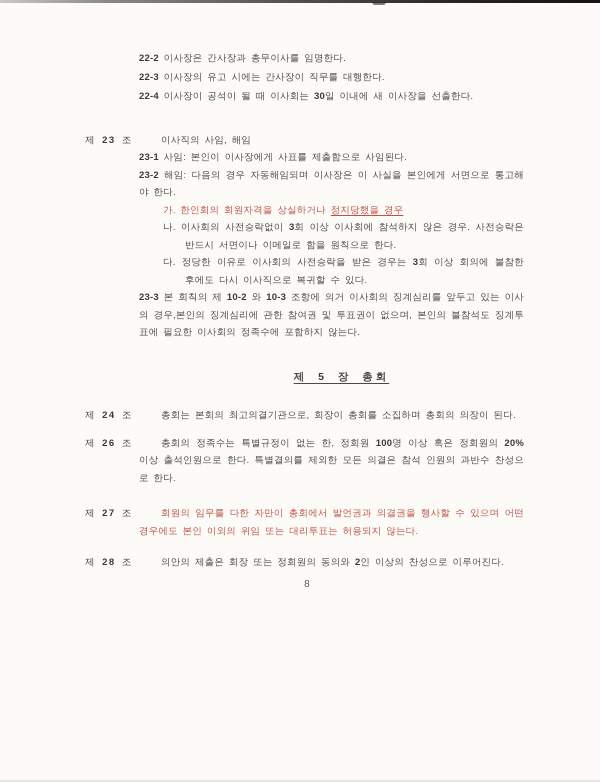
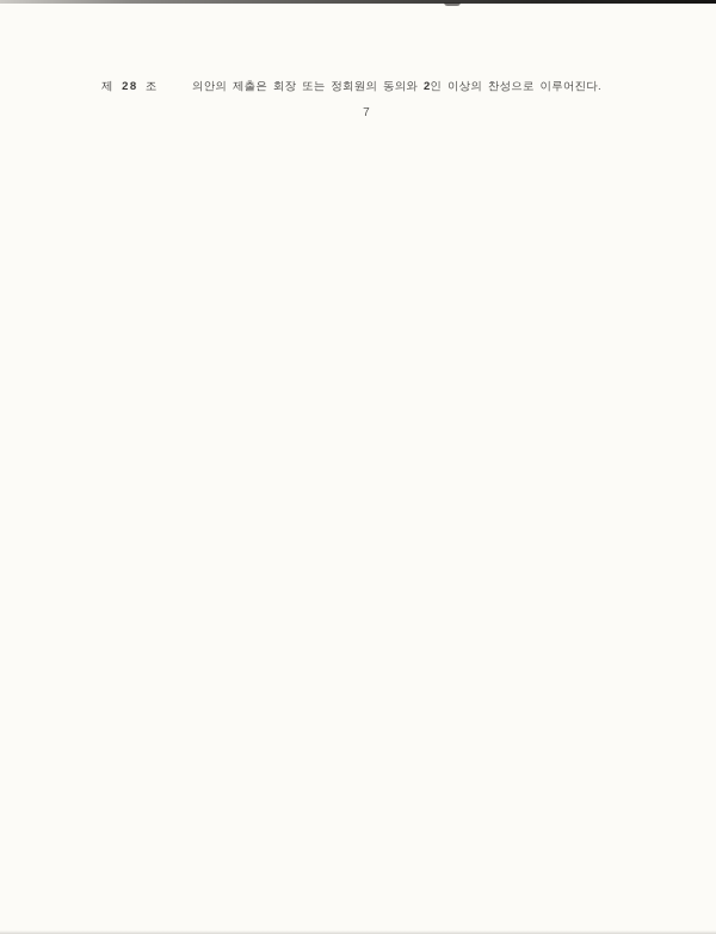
- 22-2 이사장은 간사장과 총무이사를 임명한다.
- 22-3 이사장의 유고 시에는 간사장이 직무를 대행한다.
- 22-4 이사장이 공석이 될 때 이사회는 30일 이내에 새 이사장을 선출한다.
- 제 23 조
- 이사직의 사임, 해임
- 23-1 사임: 본인이 이사장에게 사표를 제출함으로 사임된다.
- 23-2 해임: 다음의 경우 자동해임되며 이사장은 이 사실을 본인에게 서면으로 통고해야 한다.
- 가. 한인회의 회원자격을 상실하거나 정지당했을 경우
- 나. 이사회의 사전승락없이 3회 이상 이사회에 참석하지 않은 경우. 사전승락은 반드시 서면이나 이메일로 함을 원칙으로 한다.
- 다. 정당한 이유로 이사회의 사전승락을 받은 경우는 3회 이상 회의에 불참한 후에도 다시 이사직으로 복귀할 수 있다.
- 23-3 본 회칙의 제 10-2 와 10-3 조항에 의거 이사회의 징계심리를 앞두고 있는 이사의 경우,본인의 징계심리에 관한 참여권 및 투표권이 없으며, 본인의 불참석도 징계투표에 필요한 이사회의 정족수에 포함하지 않는다.
- 제 5 장 총회
- 제 24 조
- 총회는 본회의 최고의결기관으로, 회장이 총회를 소집하며 총회의 의장이 된다.
- 제 26 조
- 총회의 정족수는 특별규정이 없는 한, 정회원 100명 이상 혹은 정회원의 20% 이상 출석인원으로 한다. 특별결의를 제외한 모든 의결은 참석 인원의 과반수 찬성으로 한다.
- 제 27 조
- 회원의 임무를 다한 자만이 총회에서 발언권과 의결권을 행사할 수 있으며 어떤 경우에도 본인 이외의 위임 또는 대리투표는 허용되지 않는다.
  제 28 조
  의안의 제출은 회장 또는 정회원의 동의와 2인 이상의 찬성으로 이루어진다.
- 8
+ 7
